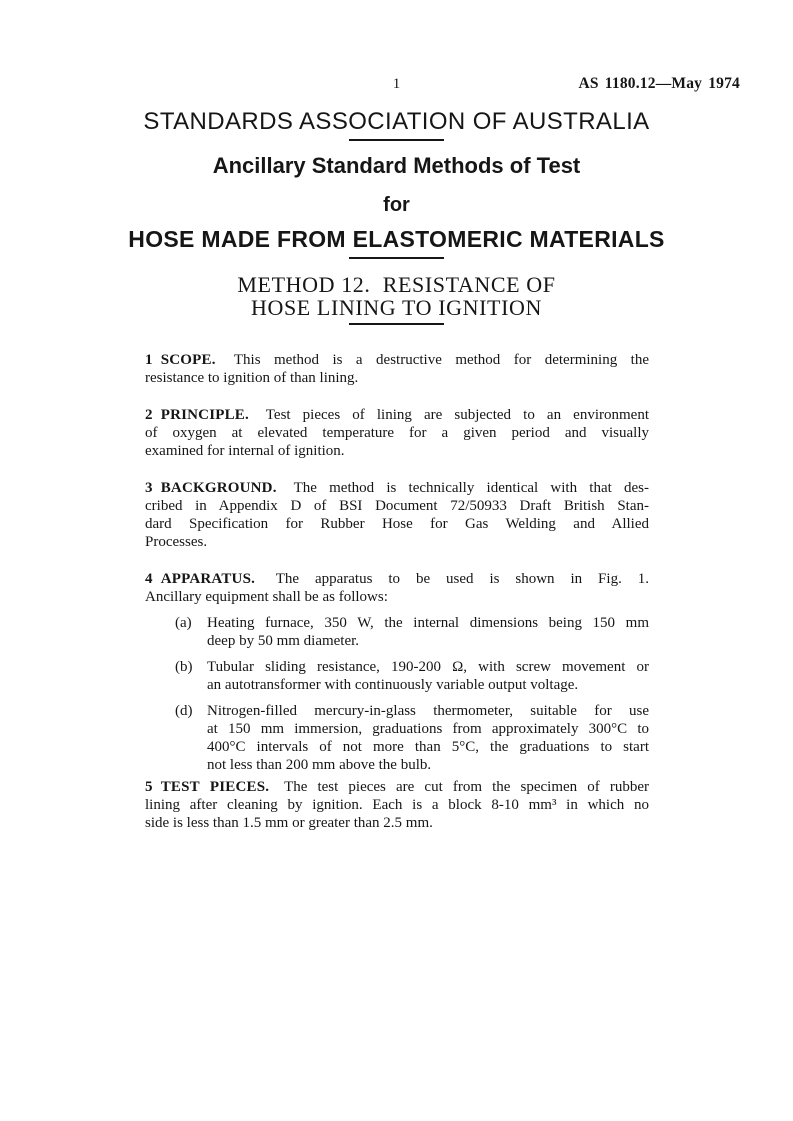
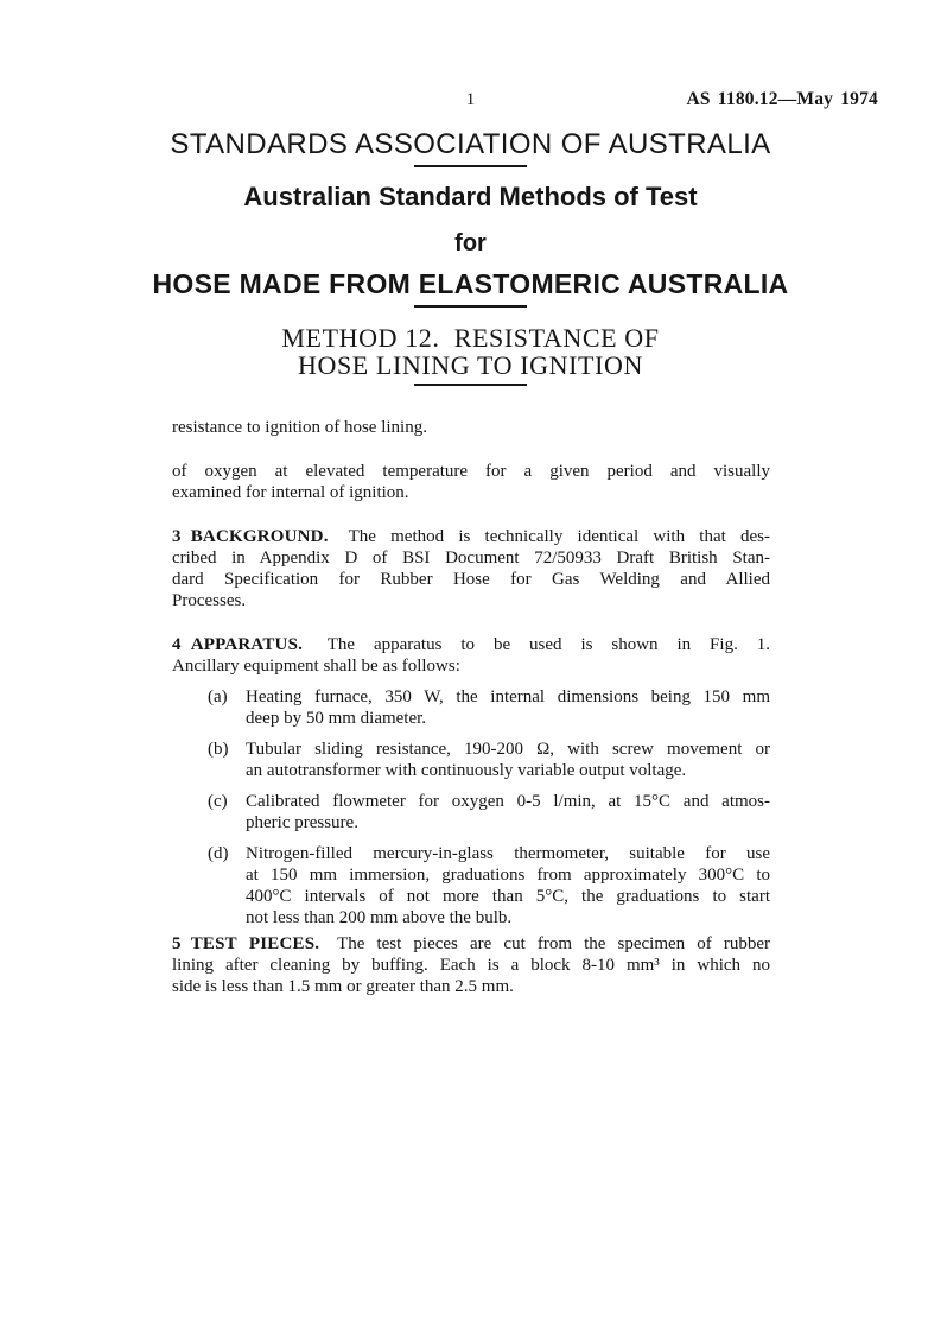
  1
  AS 1180.12—May 1974
  STANDARDS ASSOCIATION OF AUSTRALIA
- Ancillary Standard Methods of Test
+ Australian Standard Methods of Test
  for
- HOSE MADE FROM ELASTOMERIC MATERIALS
+ HOSE MADE FROM ELASTOMERIC AUSTRALIA
  METHOD 12. RESISTANCE OF
  HOSE LINING TO IGNITION
- 1 SCOPE. This method is a destructive method for determining the
- resistance to ignition of than lining.
+ resistance to ignition of hose lining.
- 2 PRINCIPLE. Test pieces of lining are subjected to an environment
  of oxygen at elevated temperature for a given period and visually
  examined for internal of ignition.
  3 BACKGROUND. The method is technically identical with that des-
  cribed in Appendix D of BSI Document 72/50933 Draft British Stan-
  dard Specification for Rubber Hose for Gas Welding and Allied
  Processes.
  4 APPARATUS. The apparatus to be used is shown in Fig. 1.
  Ancillary equipment shall be as follows:
  (a)
  Heating furnace, 350 W, the internal dimensions being 150 mm
  deep by 50 mm diameter.
  (b)
  Tubular sliding resistance, 190-200 Ω, with screw movement or
  an autotransformer with continuously variable output voltage.
+ (c)
+ Calibrated flowmeter for oxygen 0-5 l/min, at 15°C and atmos-
+ pheric pressure.
  (d)
  Nitrogen-filled mercury-in-glass thermometer, suitable for use
  at 150 mm immersion, graduations from approximately 300°C to
  400°C intervals of not more than 5°C, the graduations to start
  not less than 200 mm above the bulb.
  5 TEST PIECES. The test pieces are cut from the specimen of rubber
- lining after cleaning by ignition. Each is a block 8-10 mm³ in which no
+ lining after cleaning by buffing. Each is a block 8-10 mm³ in which no
  side is less than 1.5 mm or greater than 2.5 mm.
